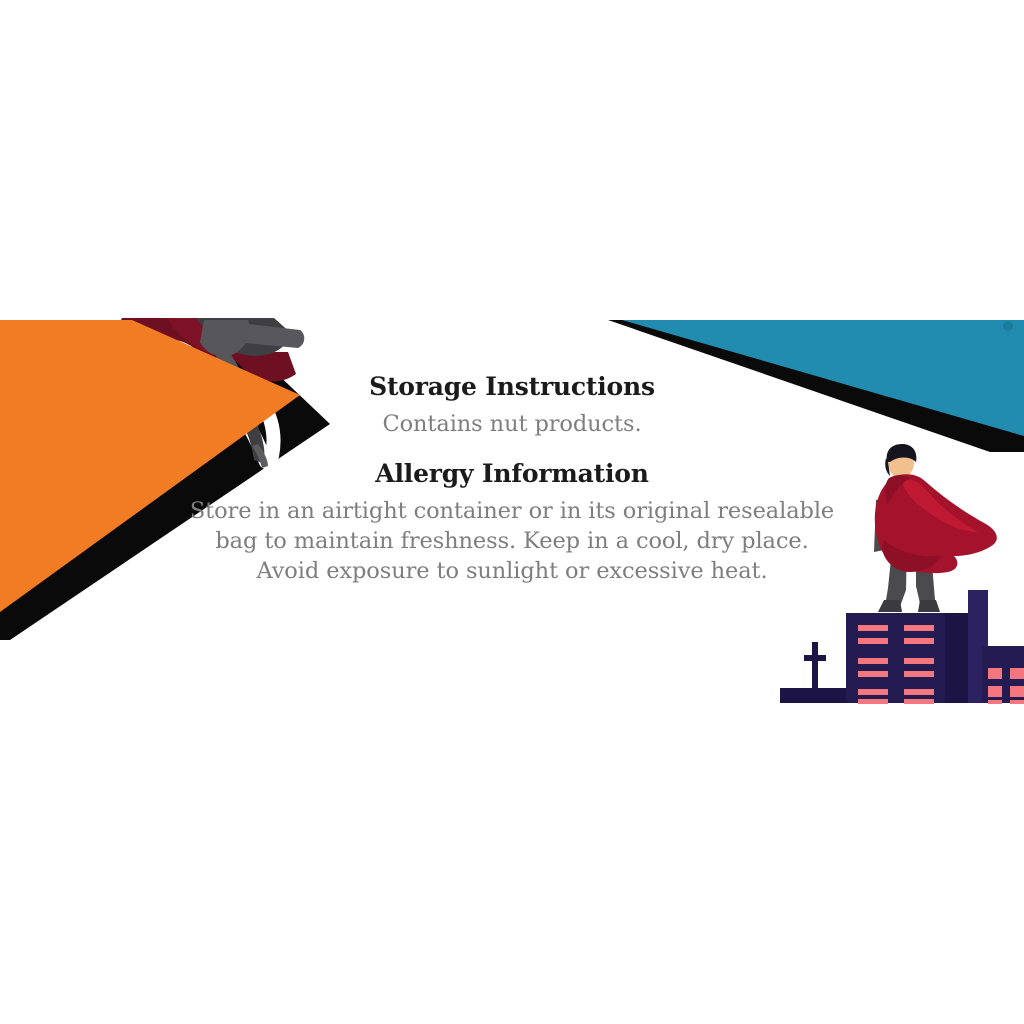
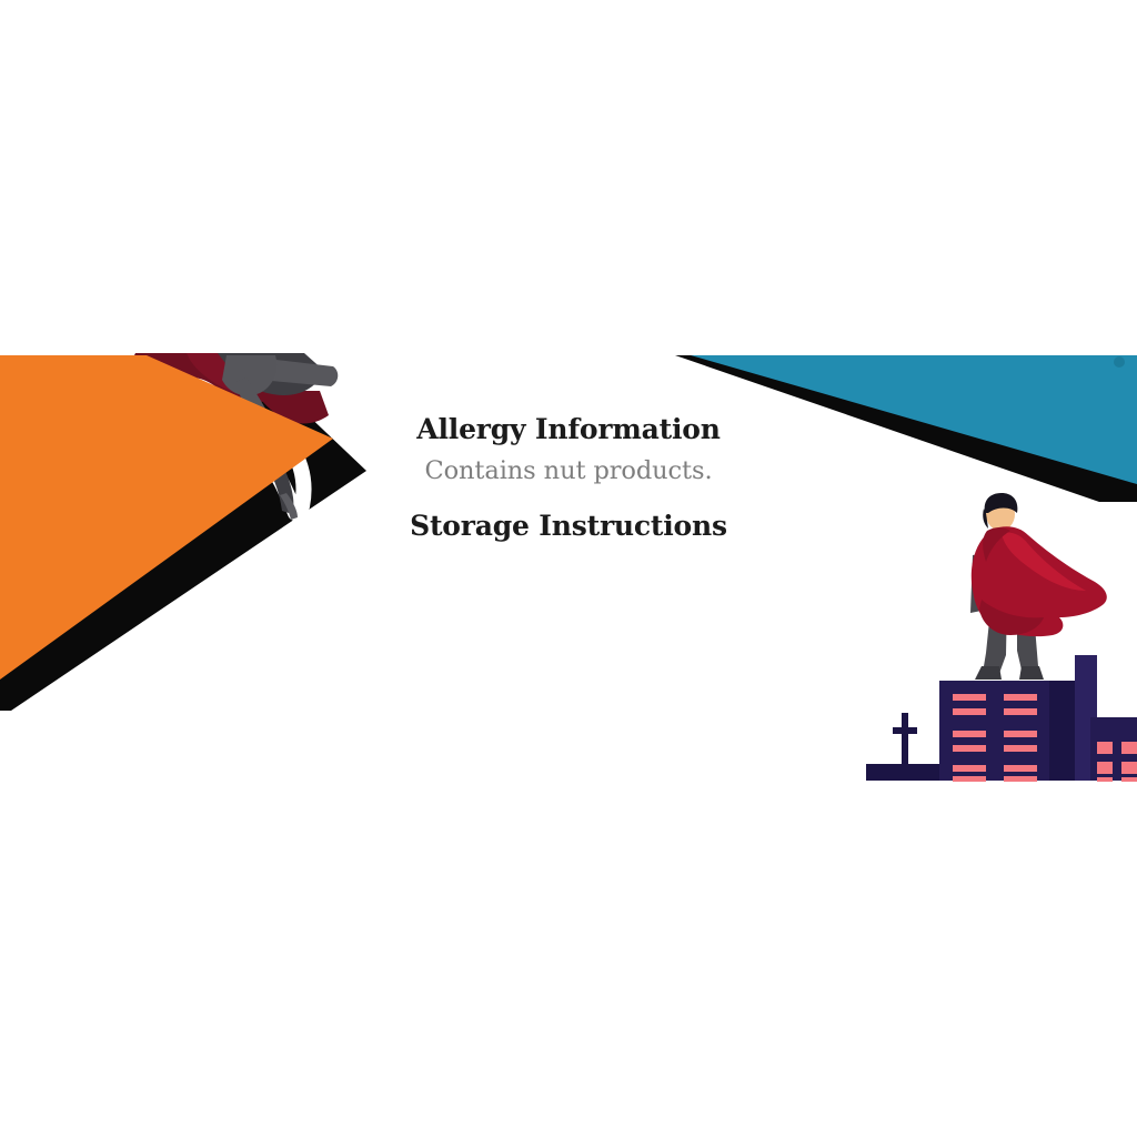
- Storage Instructions
+ Allergy Information
  Contains nut products.
- Allergy Information
+ Storage Instructions
- Store in an airtight container or in its original resealable
- bag to maintain freshness. Keep in a cool, dry place.
- Avoid exposure to sunlight or excessive heat.
